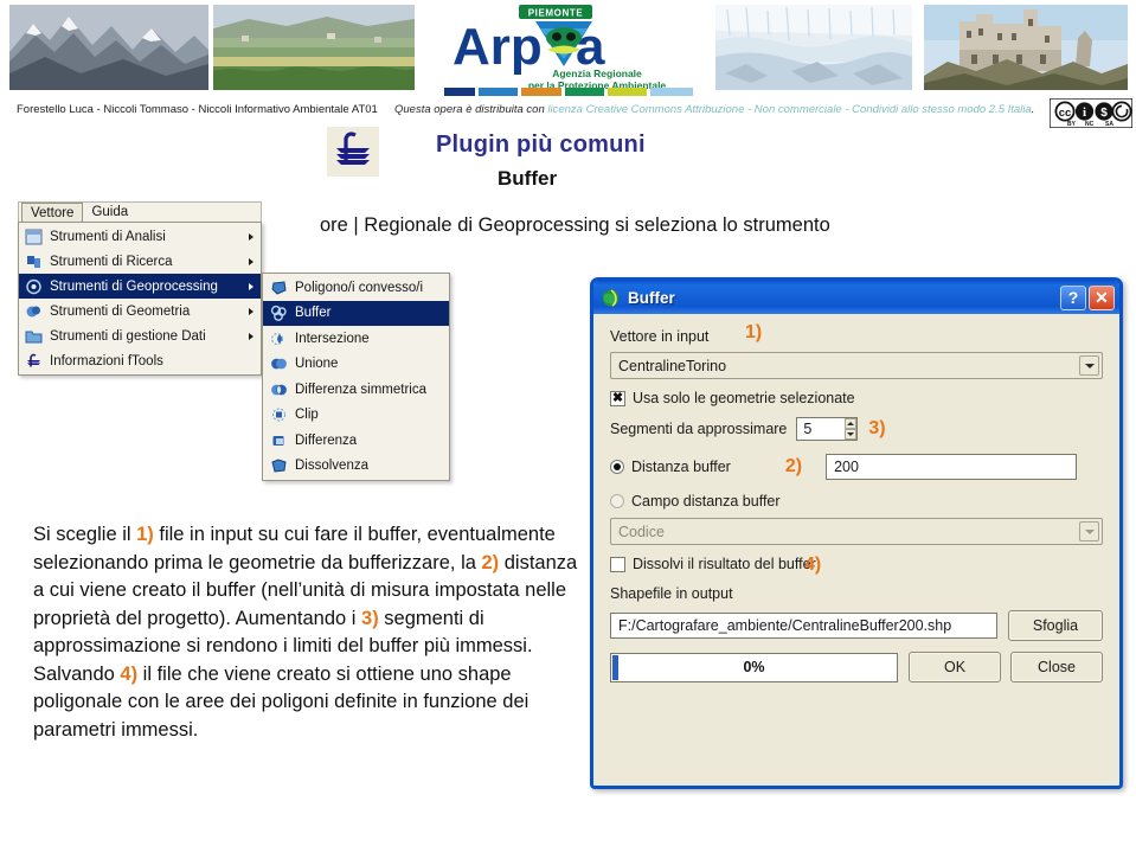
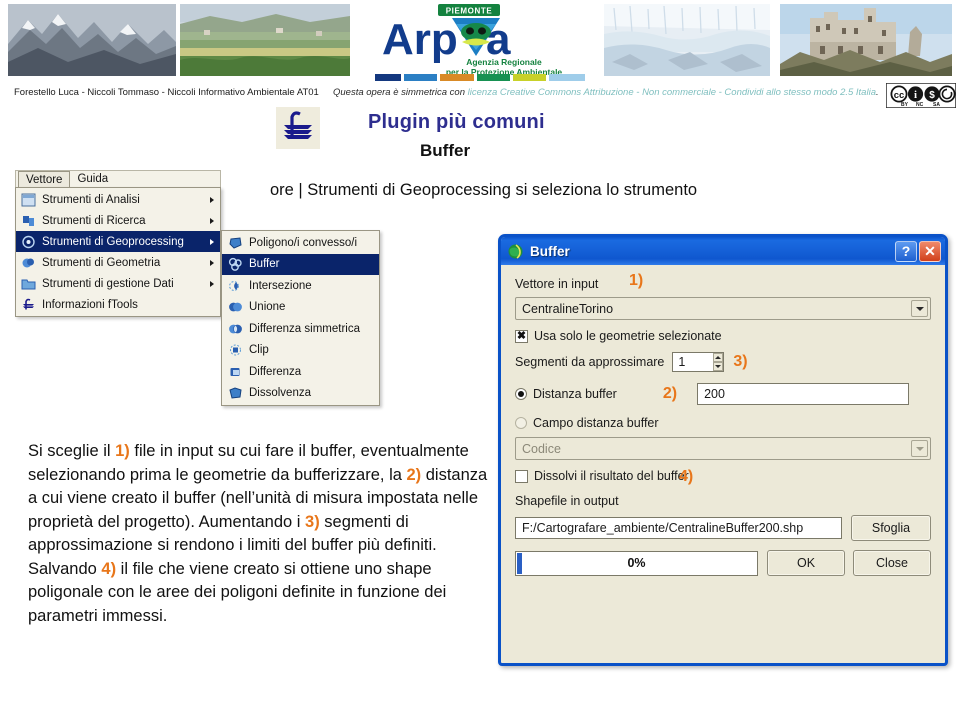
  PIEMONTE
  Arp
  a
  Agenzia Regionale
  per la Protezione Ambientale
  Forestello Luca - Niccoli Tommaso - Niccoli Informativo Ambientale AT01
- Questa opera è distribuita con licenza Creative Commons Attribuzione - Non commerciale - Condividi allo stesso modo 2.5 Italia.
+ Questa opera è simmetrica con licenza Creative Commons Attribuzione - Non commerciale - Condividi allo stesso modo 2.5 Italia.
  cc
  i
  $
  Plugin più comuni
  Buffer
- ore | Regionale di Geoprocessing si seleziona lo strumento
+ ore | Strumenti di Geoprocessing si seleziona lo strumento
  Vettore
  Guida
  Strumenti di Analisi
  Strumenti di Ricerca
  Strumenti di Geoprocessing
  Strumenti di Geometria
  Strumenti di gestione Dati
  Informazioni fTools
  Poligono/i convesso/i
  Buffer
  Intersezione
  Unione
  Differenza simmetrica
  Clip
  Differenza
  Dissolvenza
- Si sceglie il 1) file in input su cui fare il buffer, eventualmente selezionando prima le geometrie da bufferizzare, la 2) distanza a cui viene creato il buffer (nell’unità di misura impostata nelle proprietà del progetto). Aumentando i 3) segmenti di approssimazione si rendono i limiti del buffer più immessi.
+ Si sceglie il 1) file in input su cui fare il buffer, eventualmente selezionando prima le geometrie da bufferizzare, la 2) distanza a cui viene creato il buffer (nell’unità di misura impostata nelle proprietà del progetto). Aumentando i 3) segmenti di approssimazione si rendono i limiti del buffer più definiti.
  Salvando 4) il file che viene creato si ottiene uno shape poligonale con le aree dei poligoni definite in funzione dei parametri immessi.
  Buffer
  ?
  ✕
  Vettore in input
  1)
  CentralineTorino
  ✖
  Usa solo le geometrie selezionate
  Segmenti da approssimare
- 5
+ 1
  3)
  Distanza buffer
  2)
  200
  Campo distanza buffer
  Codice
  Dissolvi il risultato del buffer
  Shapefile in output
  4)
  F:/Cartografare_ambiente/CentralineBuffer200.shp
  Sfoglia
  0%
  OK
  Close
